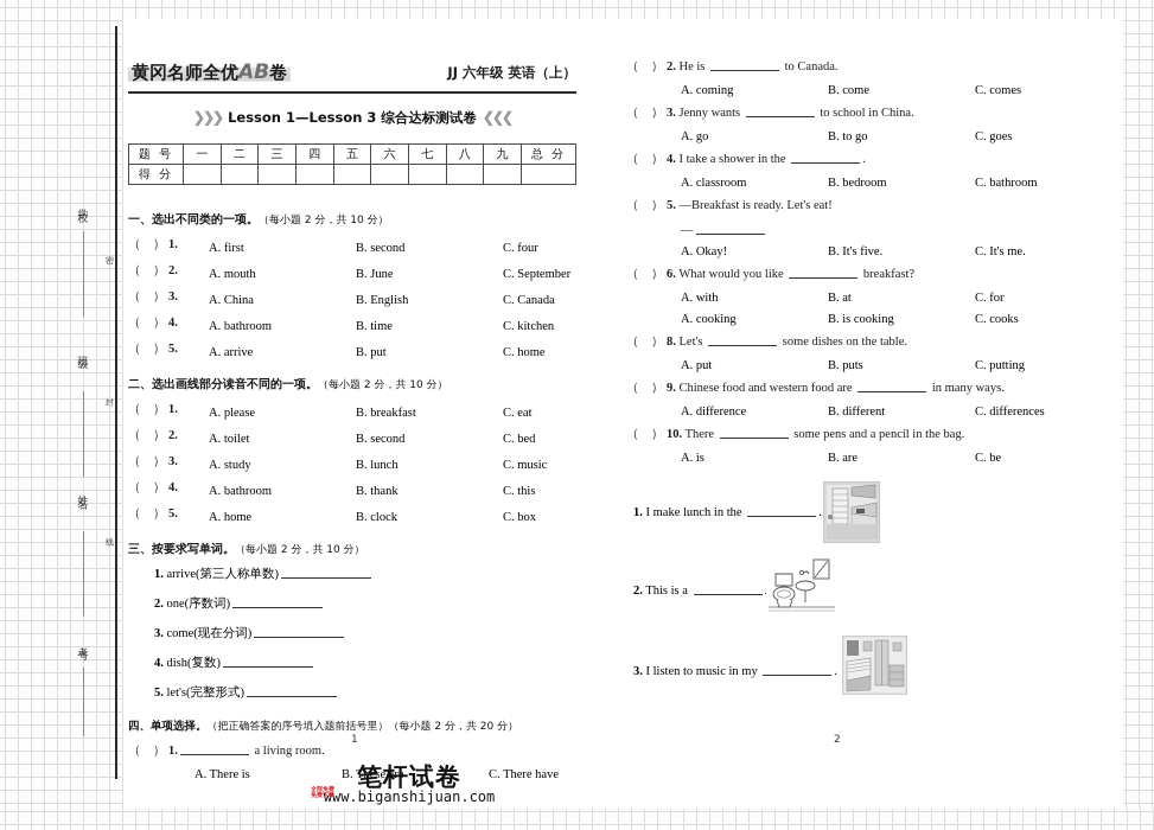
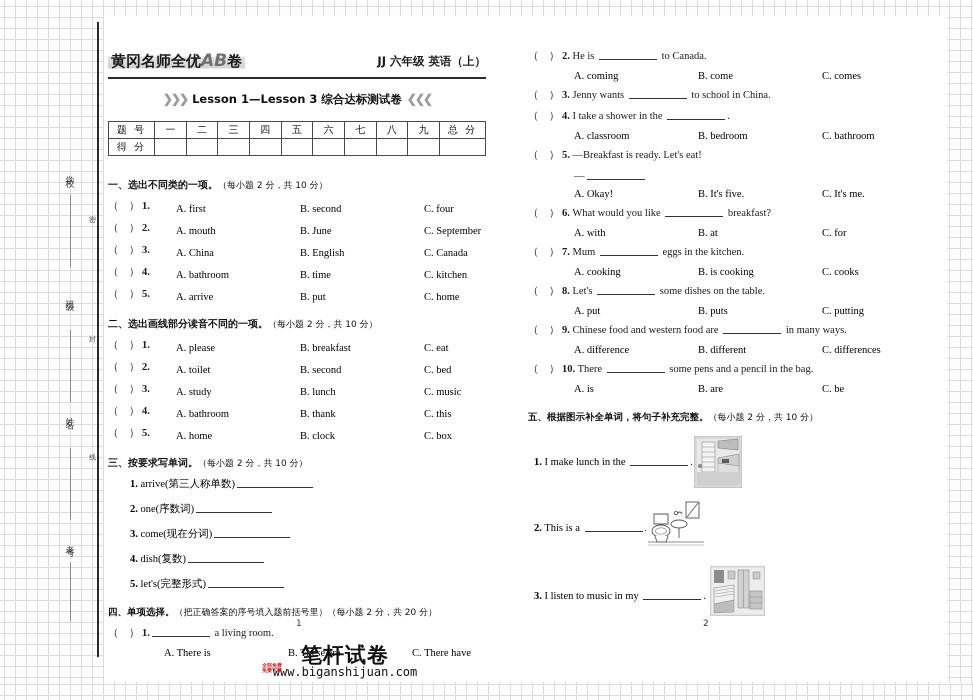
  黄冈名师全优AB卷
  JJ 六年级 英语（上）
  ❯❯❯ Lesson 1—Lesson 3 综合达标测试卷 ❮❮❮
  题 号	一	二	三	四	五	六	七	八	九	总 分
  得 分
  一、选出不同类的一项。（每小题 2 分，共 10 分）
  （ ） 1.
  A. first
  B. second
  C. four
  （ ） 2.
  A. mouth
  B. June
  C. September
  （ ） 3.
  A. China
  B. English
  C. Canada
  （ ） 4.
  A. bathroom
  B. time
  C. kitchen
  （ ） 5.
  A. arrive
  B. put
  C. home
  二、选出画线部分读音不同的一项。（每小题 2 分，共 10 分）
  （ ） 1.
  A. please
  B. breakfast
  C. eat
  （ ） 2.
  A. toilet
  B. second
  C. bed
  （ ） 3.
  A. study
  B. lunch
  C. music
  （ ） 4.
  A. bathroom
  B. thank
  C. this
  （ ） 5.
  A. home
  B. clock
  C. box
  三、按要求写单词。（每小题 2 分，共 10 分）
  1. arrive(第三人称单数)
  2. one(序数词)
  3. come(现在分词)
  4. dish(复数)
  5. let's(完整形式)
  四、单项选择。（把正确答案的序号填入题前括号里）（每小题 2 分，共 20 分）
  （ ） 1. a living room.
  A. There is
  B. These are
  C. There have
  （ ） 2. He is to Canada.
  A. coming
  B. come
  C. comes
  （ ） 3. Jenny wants to school in China.
- A. go
- B. to go
- C. goes
  （ ） 4. I take a shower in the .
  A. classroom
  B. bedroom
  C. bathroom
  （ ） 5. —Breakfast is ready. Let's eat!
  —
  A. Okay!
  B. It's five.
  C. It's me.
  （ ） 6. What would you like breakfast?
  A. with
  B. at
  C. for
+ （ ） 7. Mum eggs in the kitchen.
  A. cooking
  B. is cooking
  C. cooks
  （ ） 8. Let's some dishes on the table.
  A. put
  B. puts
  C. putting
  （ ） 9. Chinese food and western food are in many ways.
  A. difference
  B. different
  C. differences
  （ ） 10. There some pens and a pencil in the bag.
  A. is
  B. are
  C. be
+ 五、根据图示补全单词，将句子补充完整。（每小题 2 分，共 10 分）
  1. I make lunch in the .
  2. This is a .
  3. I listen to music in my .
  1
  2
  笔杆试卷
  www.biganshijuan.com
